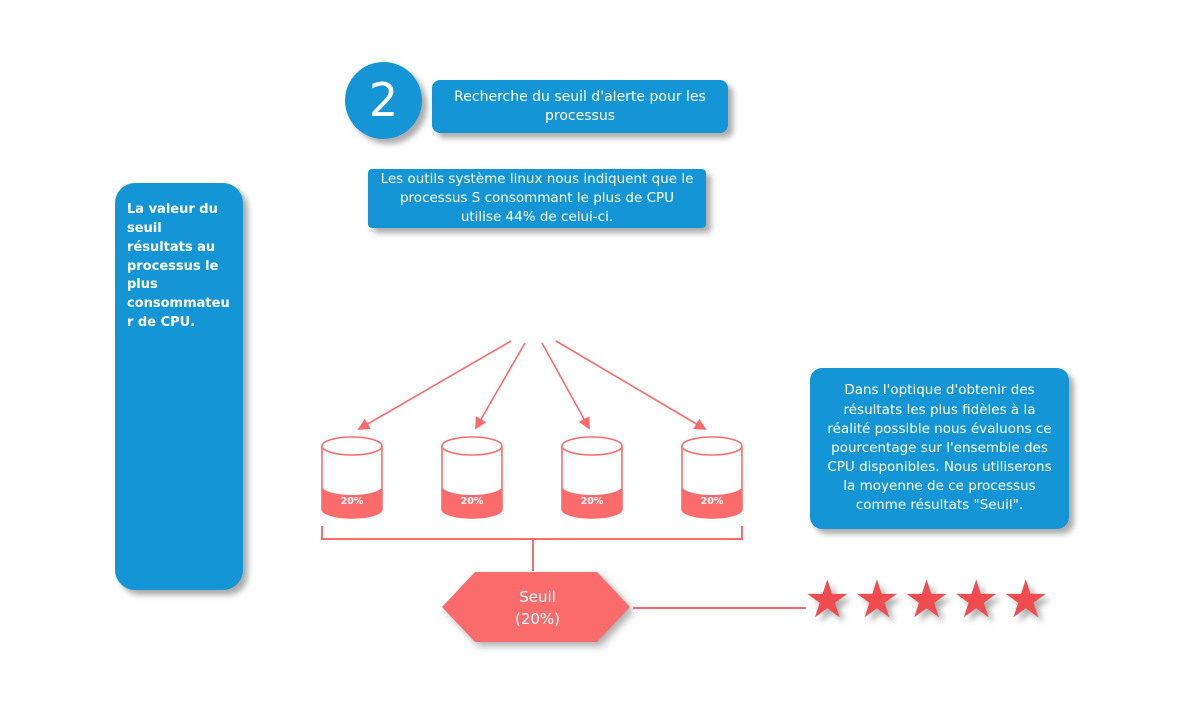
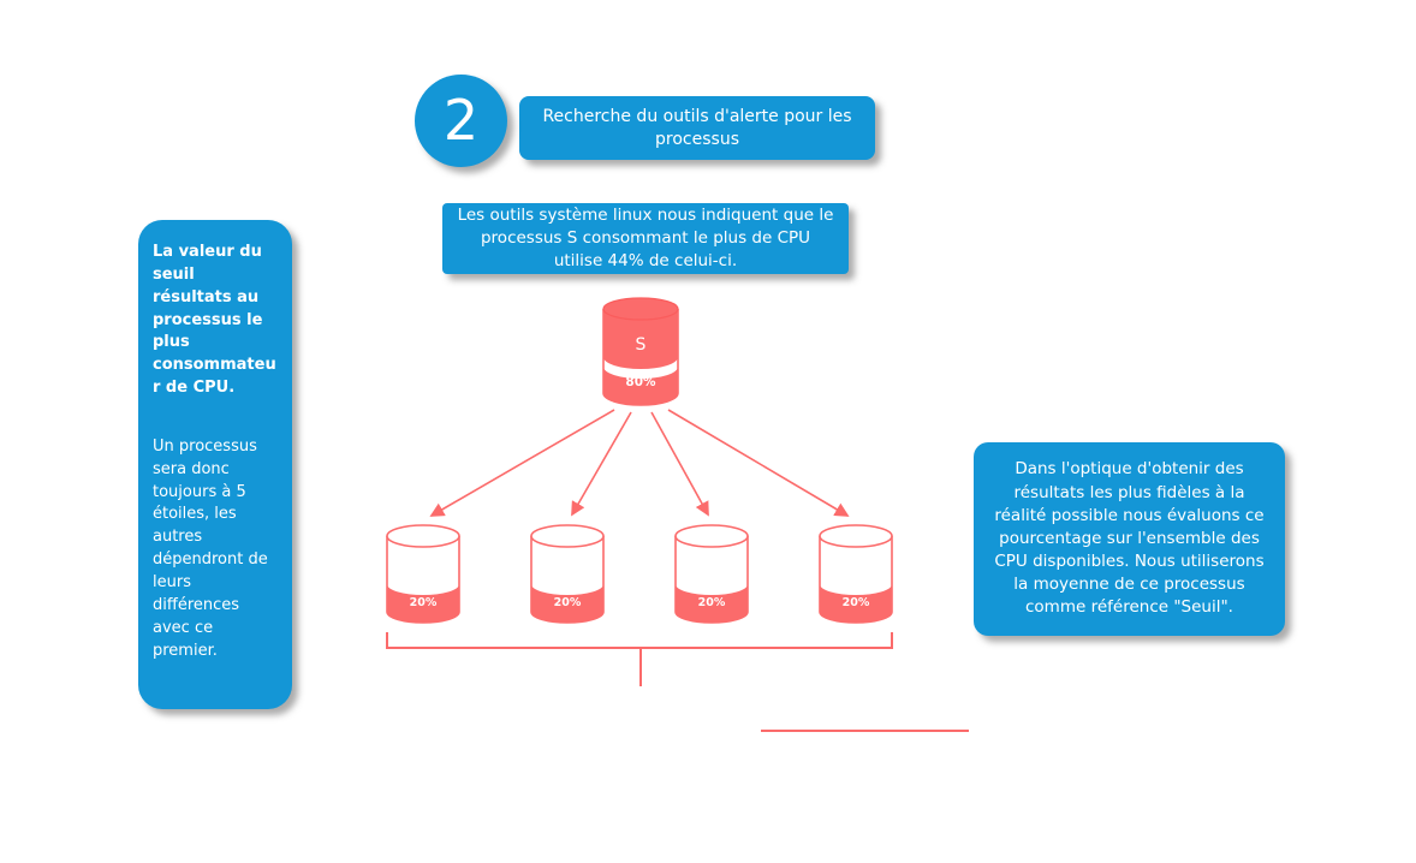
  2
- Recherche du seuil d'alerte pour les processus
+ Recherche du outils d'alerte pour les processus
  Les outils système linux nous indiquent que le processus S consommant le plus de CPU utilise 44% de celui-ci.
  La valeur du seuil résultats au processus le plus consommateur de CPU.
+ Un processus sera donc toujours à 5 étoiles, les autres dépendront de leurs différences avec ce premier.
- Dans l'optique d'obtenir des résultats les plus fidèles à la réalité possible nous évaluons ce pourcentage sur l'ensemble des CPU disponibles. Nous utiliserons la moyenne de ce processus comme résultats "Seuil".
+ Dans l'optique d'obtenir des résultats les plus fidèles à la réalité possible nous évaluons ce pourcentage sur l'ensemble des CPU disponibles. Nous utiliserons la moyenne de ce processus comme référence "Seuil".
+ S
+ 80%
  20%
  20%
  20%
  20%
- Seuil
- (20%)
- ★★★★★
